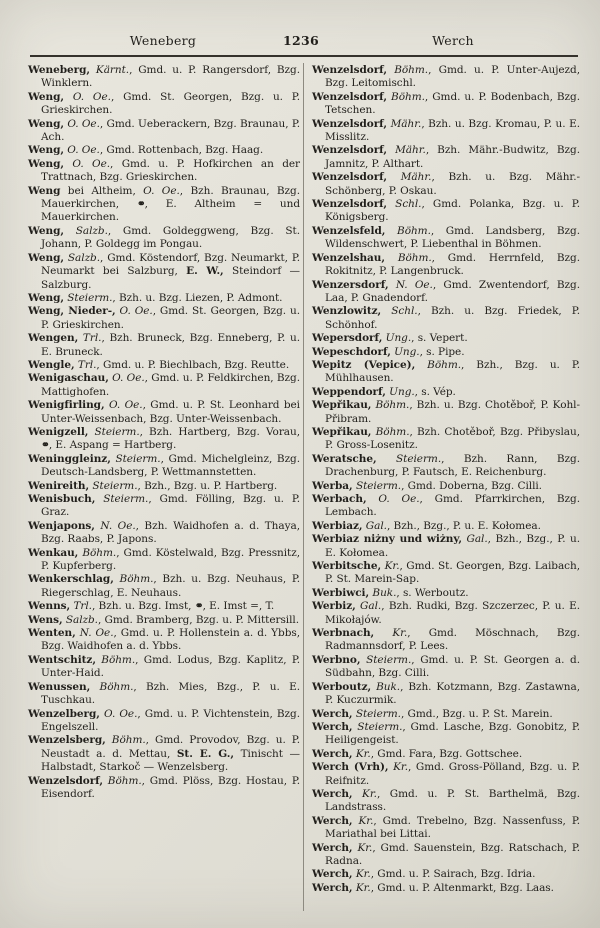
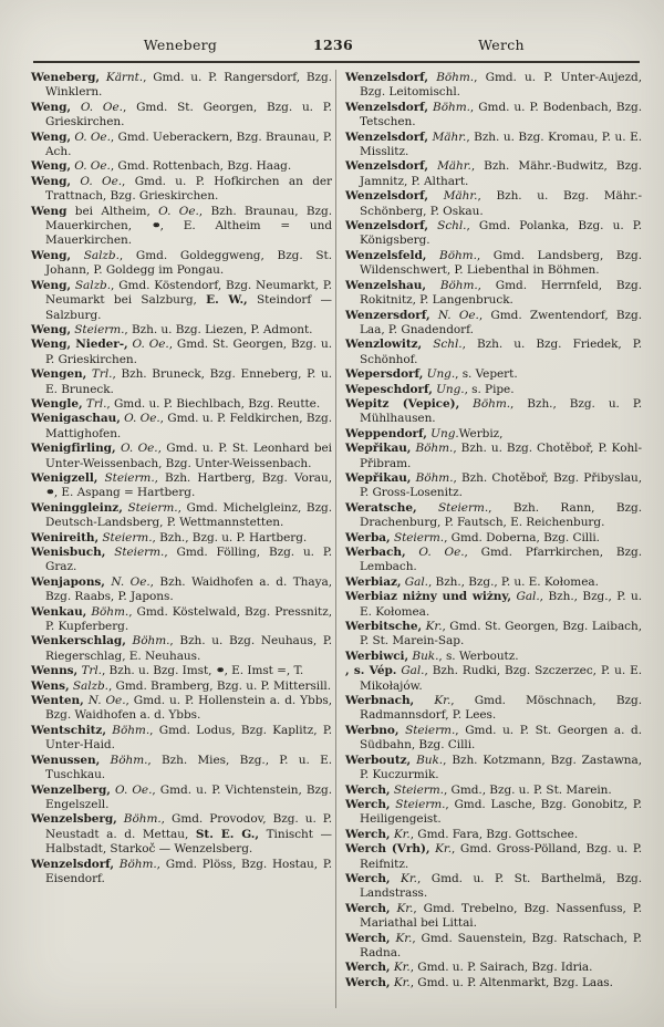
  Weneberg
  1236
  Werch
  Weneberg, Kärnt., Gmd. u. P. Rangersdorf, Bzg. Winklern.
  Weng, O. Oe., Gmd. St. Georgen, Bzg. u. P. Grieskirchen.
  Weng, O. Oe., Gmd. Ueberackern, Bzg. Braunau, P. Ach.
  Weng, O. Oe., Gmd. Rottenbach, Bzg. Haag.
  Weng, O. Oe., Gmd. u. P. Hofkirchen an der Trattnach, Bzg. Grieskirchen.
  Weng bei Altheim, O. Oe., Bzh. Braunau, Bzg. Mauerkirchen, ⚭, E. Altheim = und Mauerkirchen.
  Weng, Salzb., Gmd. Goldeggweng, Bzg. St. Johann, P. Goldegg im Pongau.
  Weng, Salzb., Gmd. Köstendorf, Bzg. Neumarkt, P. Neumarkt bei Salzburg, E. W., Steindorf — Salzburg.
  Weng, Steierm., Bzh. u. Bzg. Liezen, P. Admont.
  Weng, Nieder-, O. Oe., Gmd. St. Georgen, Bzg. u. P. Grieskirchen.
  Wengen, Trl., Bzh. Bruneck, Bzg. Enneberg, P. u. E. Bruneck.
  Wengle, Trl., Gmd. u. P. Biechlbach, Bzg. Reutte.
  Wenigaschau, O. Oe., Gmd. u. P. Feldkirchen, Bzg. Mattighofen.
  Wenigfirling, O. Oe., Gmd. u. P. St. Leonhard bei Unter-Weissenbach, Bzg. Unter-Weissenbach.
  Wenigzell, Steierm., Bzh. Hartberg, Bzg. Vorau, ⚭, E. Aspang = Hartberg.
  Weninggleinz, Steierm., Gmd. Michelgleinz, Bzg. Deutsch-Landsberg, P. Wettmannstetten.
  Wenireith, Steierm., Bzh., Bzg. u. P. Hartberg.
  Wenisbuch, Steierm., Gmd. Fölling, Bzg. u. P. Graz.
  Wenjapons, N. Oe., Bzh. Waidhofen a. d. Thaya, Bzg. Raabs, P. Japons.
  Wenkau, Böhm., Gmd. Köstelwald, Bzg. Pressnitz, P. Kupferberg.
  Wenkerschlag, Böhm., Bzh. u. Bzg. Neuhaus, P. Riegerschlag, E. Neuhaus.
  Wenns, Trl., Bzh. u. Bzg. Imst, ⚭, E. Imst =, T.
  Wens, Salzb., Gmd. Bramberg, Bzg. u. P. Mittersill.
  Wenten, N. Oe., Gmd. u. P. Hollenstein a. d. Ybbs, Bzg. Waidhofen a. d. Ybbs.
  Wentschitz, Böhm., Gmd. Lodus, Bzg. Kaplitz, P. Unter-Haid.
  Wenussen, Böhm., Bzh. Mies, Bzg., P. u. E. Tuschkau.
  Wenzelberg, O. Oe., Gmd. u. P. Vichtenstein, Bzg. Engelszell.
  Wenzelsberg, Böhm., Gmd. Provodov, Bzg. u. P. Neustadt a. d. Mettau, St. E. G., Tinischt — Halbstadt, Starkoč — Wenzelsberg.
  Wenzelsdorf, Böhm., Gmd. Plöss, Bzg. Hostau, P. Eisendorf.
  Wenzelsdorf, Böhm., Gmd. u. P. Unter-Aujezd, Bzg. Leitomischl.
  Wenzelsdorf, Böhm., Gmd. u. P. Bodenbach, Bzg. Tetschen.
  Wenzelsdorf, Mähr., Bzh. u. Bzg. Kromau, P. u. E. Misslitz.
  Wenzelsdorf, Mähr., Bzh. Mähr.-Budwitz, Bzg. Jamnitz, P. Althart.
  Wenzelsdorf, Mähr., Bzh. u. Bzg. Mähr.-Schönberg, P. Oskau.
  Wenzelsdorf, Schl., Gmd. Polanka, Bzg. u. P. Königsberg.
  Wenzelsfeld, Böhm., Gmd. Landsberg, Bzg. Wildenschwert, P. Liebenthal in Böhmen.
  Wenzelshau, Böhm., Gmd. Herrnfeld, Bzg. Rokitnitz, P. Langenbruck.
  Wenzersdorf, N. Oe., Gmd. Zwentendorf, Bzg. Laa, P. Gnadendorf.
  Wenzlowitz, Schl., Bzh. u. Bzg. Friedek, P. Schönhof.
  Wepersdorf, Ung., s. Vepert.
  Wepeschdorf, Ung., s. Pipe.
  Wepitz (Vepice), Böhm., Bzh., Bzg. u. P. Mühlhausen.
- Weppendorf, Ung., s. Vép.
+ Weppendorf, Ung.Werbiz,
  Wepřikau, Böhm., Bzh. u. Bzg. Chotěboř, P. Kohl-Přibram.
  Wepřikau, Böhm., Bzh. Chotěboř, Bzg. Přibyslau, P. Gross-Losenitz.
  Weratsche, Steierm., Bzh. Rann, Bzg. Drachenburg, P. Fautsch, E. Reichenburg.
  Werba, Steierm., Gmd. Doberna, Bzg. Cilli.
  Werbach, O. Oe., Gmd. Pfarrkirchen, Bzg. Lembach.
  Werbiaz, Gal., Bzh., Bzg., P. u. E. Kołomea.
  Werbiaz niżny und wiżny, Gal., Bzh., Bzg., P. u. E. Kołomea.
  Werbitsche, Kr., Gmd. St. Georgen, Bzg. Laibach, P. St. Marein-Sap.
  Werbiwci, Buk., s. Werboutz.
- Werbiz, Gal., Bzh. Rudki, Bzg. Szczerzec, P. u. E. Mikołajów.
+ , s. Vép. Gal., Bzh. Rudki, Bzg. Szczerzec, P. u. E. Mikołajów.
  Werbnach, Kr., Gmd. Möschnach, Bzg. Radmannsdorf, P. Lees.
  Werbno, Steierm., Gmd. u. P. St. Georgen a. d. Südbahn, Bzg. Cilli.
  Werboutz, Buk., Bzh. Kotzmann, Bzg. Zastawna, P. Kuczurmik.
  Werch, Steierm., Gmd., Bzg. u. P. St. Marein.
  Werch, Steierm., Gmd. Lasche, Bzg. Gonobitz, P. Heiligengeist.
  Werch, Kr., Gmd. Fara, Bzg. Gottschee.
  Werch (Vrh), Kr., Gmd. Gross-Pölland, Bzg. u. P. Reifnitz.
  Werch, Kr., Gmd. u. P. St. Barthelmä, Bzg. Landstrass.
  Werch, Kr., Gmd. Trebelno, Bzg. Nassenfuss, P. Mariathal bei Littai.
  Werch, Kr., Gmd. Sauenstein, Bzg. Ratschach, P. Radna.
  Werch, Kr., Gmd. u. P. Sairach, Bzg. Idria.
  Werch, Kr., Gmd. u. P. Altenmarkt, Bzg. Laas.
